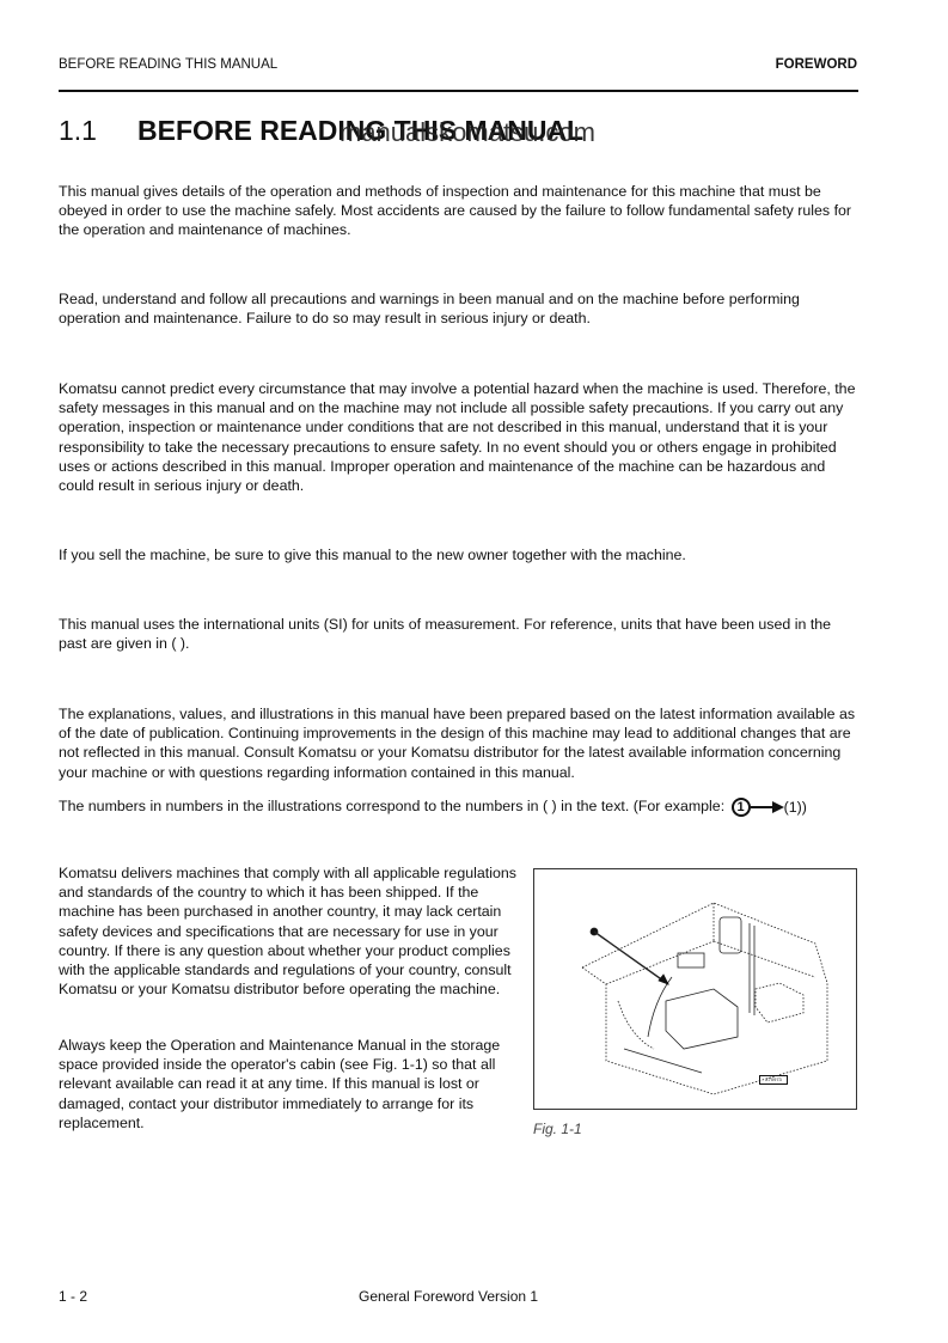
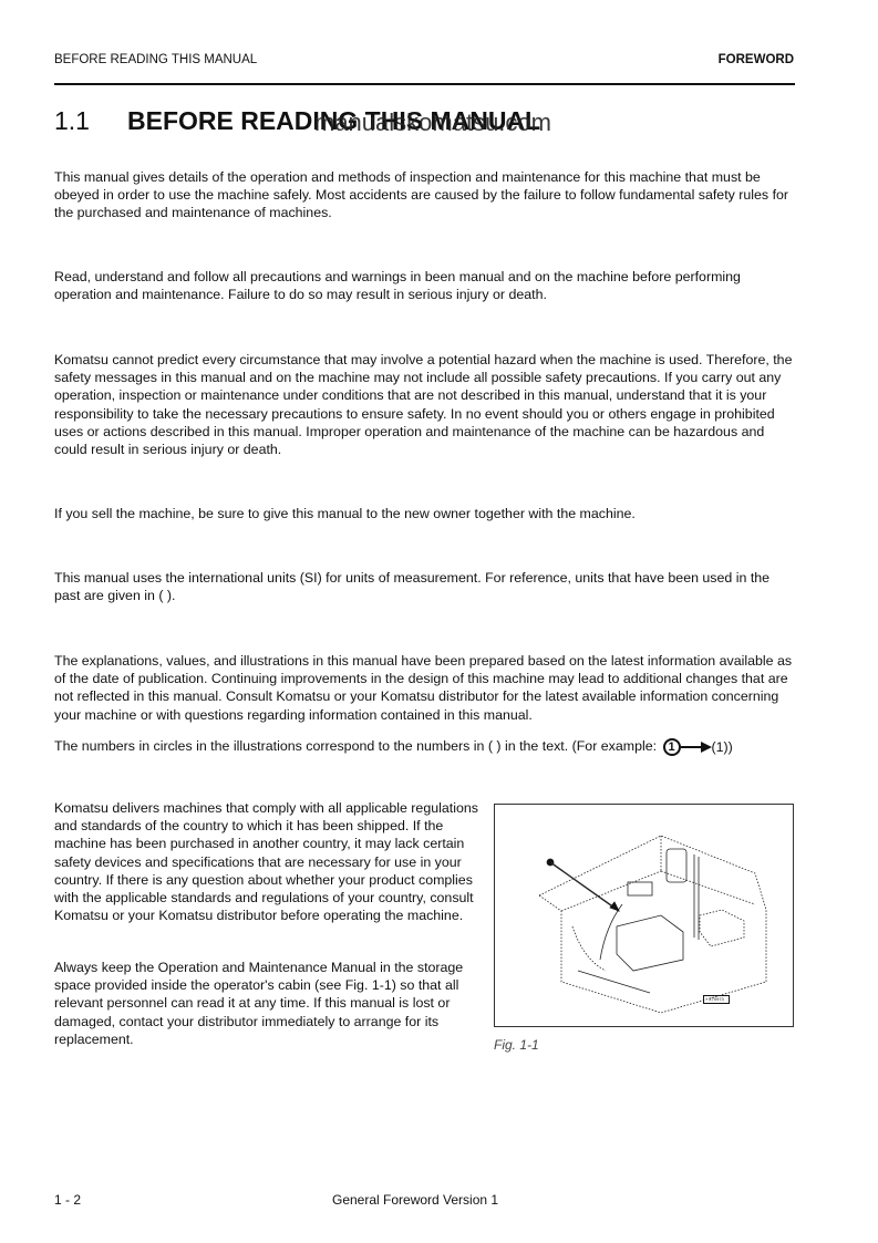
  BEFORE READING THIS MANUAL
  FOREWORD
  1.1 BEFORE READING THIS MANUAL
  manualskomatsu.com
- This manual gives details of the operation and methods of inspection and maintenance for this machine that must be obeyed in order to use the machine safely. Most accidents are caused by the failure to follow fundamental safety rules for the operation and maintenance of machines.
+ This manual gives details of the operation and methods of inspection and maintenance for this machine that must be obeyed in order to use the machine safely. Most accidents are caused by the failure to follow fundamental safety rules for the purchased and maintenance of machines.
  Read, understand and follow all precautions and warnings in been manual and on the machine before performing operation and maintenance. Failure to do so may result in serious injury or death.
  Komatsu cannot predict every circumstance that may involve a potential hazard when the machine is used. Therefore, the safety messages in this manual and on the machine may not include all possible safety precautions. If you carry out any operation, inspection or maintenance under conditions that are not described in this manual, understand that it is your responsibility to take the necessary precautions to ensure safety. In no event should you or others engage in prohibited uses or actions described in this manual. Improper operation and maintenance of the machine can be hazardous and could result in serious injury or death.
  If you sell the machine, be sure to give this manual to the new owner together with the machine.
  This manual uses the international units (SI) for units of measurement. For reference, units that have been used in the past are given in ( ).
  The explanations, values, and illustrations in this manual have been prepared based on the latest information available as of the date of publication. Continuing improvements in the design of this machine may lead to additional changes that are not reflected in this manual. Consult Komatsu or your Komatsu distributor for the latest available information concerning your machine or with questions regarding information contained in this manual.
- The numbers in numbers in the illustrations correspond to the numbers in ( ) in the text. (For example:
+ The numbers in circles in the illustrations correspond to the numbers in ( ) in the text. (For example:
  1
  (1))
  Komatsu delivers machines that comply with all applicable regulations and standards of the country to which it has been shipped. If the machine has been purchased in another country, it may lack certain safety devices and specifications that are necessary for use in your country. If there is any question about whether your product complies with the applicable standards and regulations of your country, consult Komatsu or your Komatsu distributor before operating the machine.
- Always keep the Operation and Maintenance Manual in the storage space provided inside the operator's cabin (see Fig. 1-1) so that all relevant available can read it at any time. If this manual is lost or damaged, contact your distributor immediately to arrange for its replacement.
+ Always keep the Operation and Maintenance Manual in the storage space provided inside the operator's cabin (see Fig. 1-1) so that all relevant personnel can read it at any time. If this manual is lost or damaged, contact your distributor immediately to arrange for its replacement.
  Fig. 1-1
  1 - 2
  General Foreword Version 1
